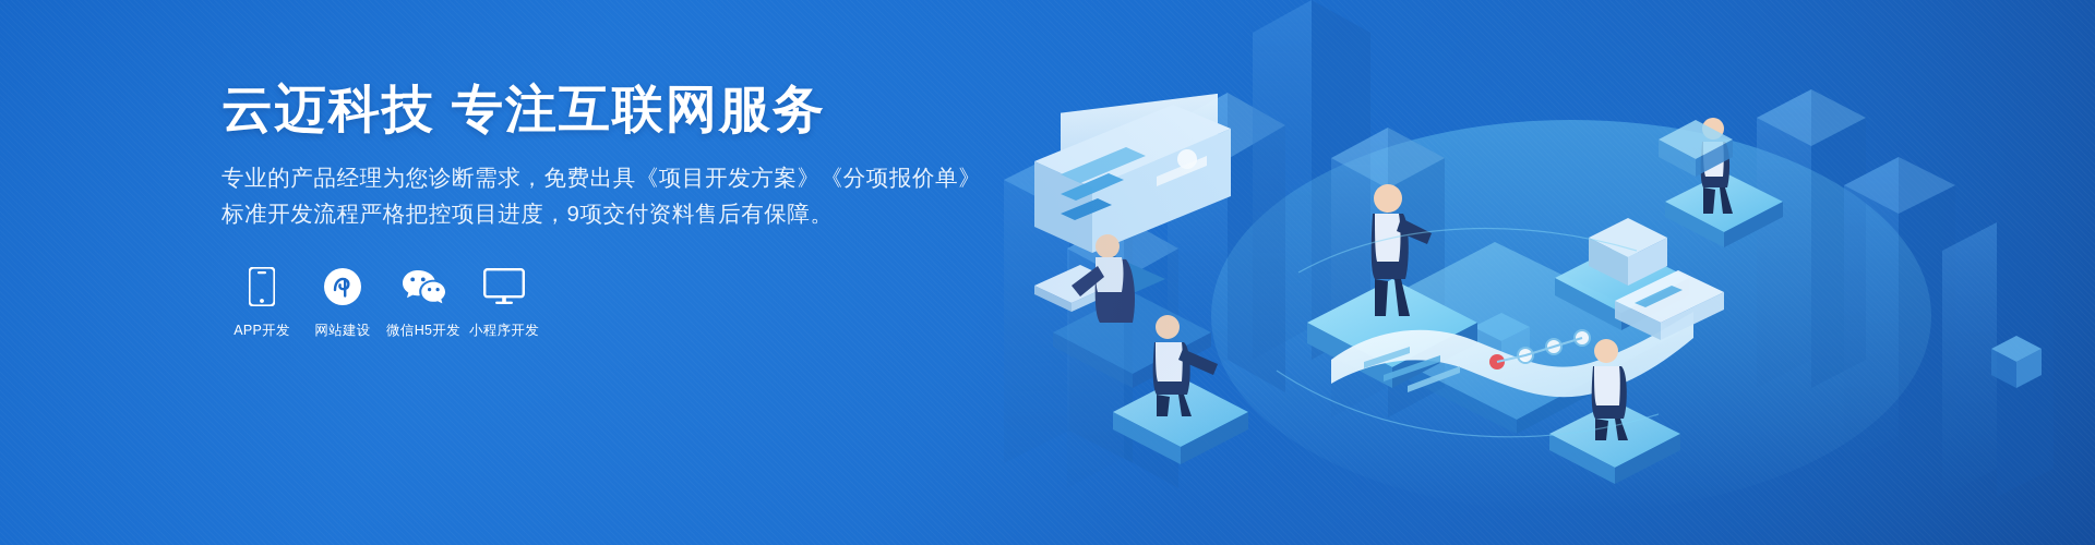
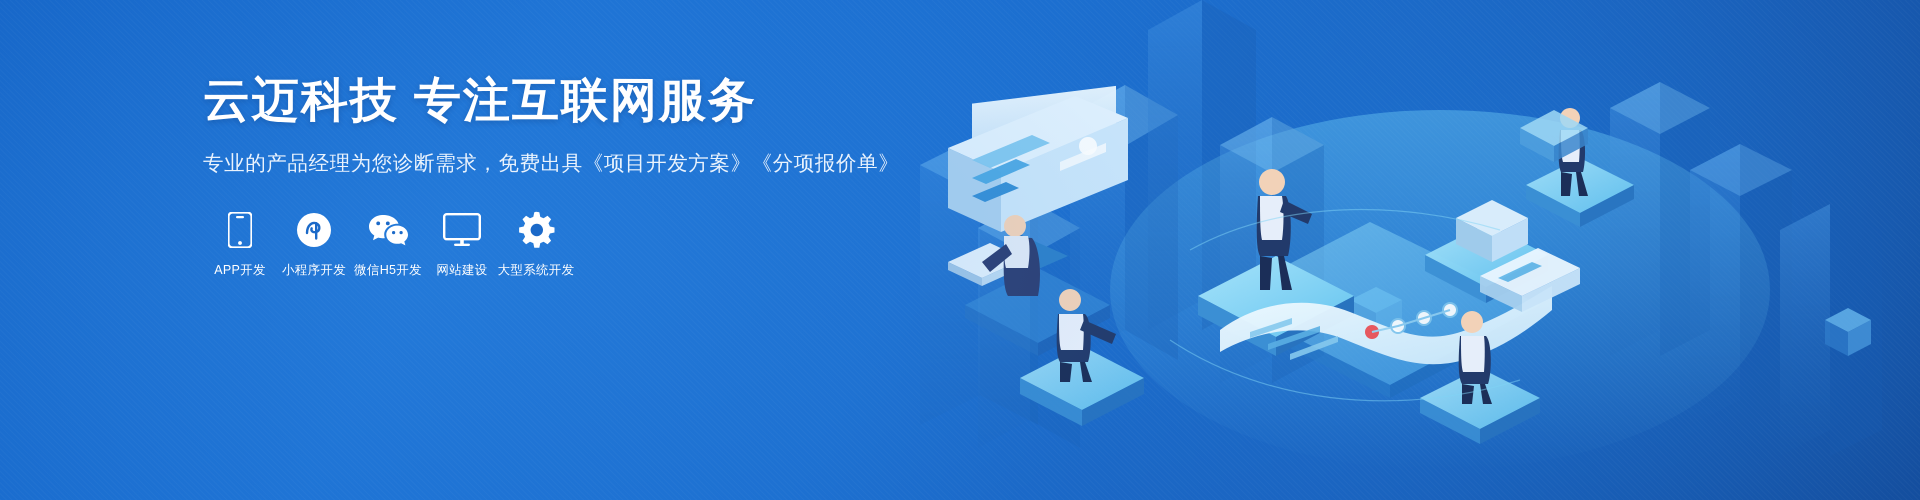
  云迈科技 专注互联网服务
  专业的产品经理为您诊断需求，免费出具《项目开发方案》《分项报价单》
- 标准开发流程严格把控项目进度，9项交付资料售后有保障。
  APP开发
- 网站建设
+ 小程序开发
  微信H5开发
- 小程序开发
+ 网站建设
+ 大型系统开发
